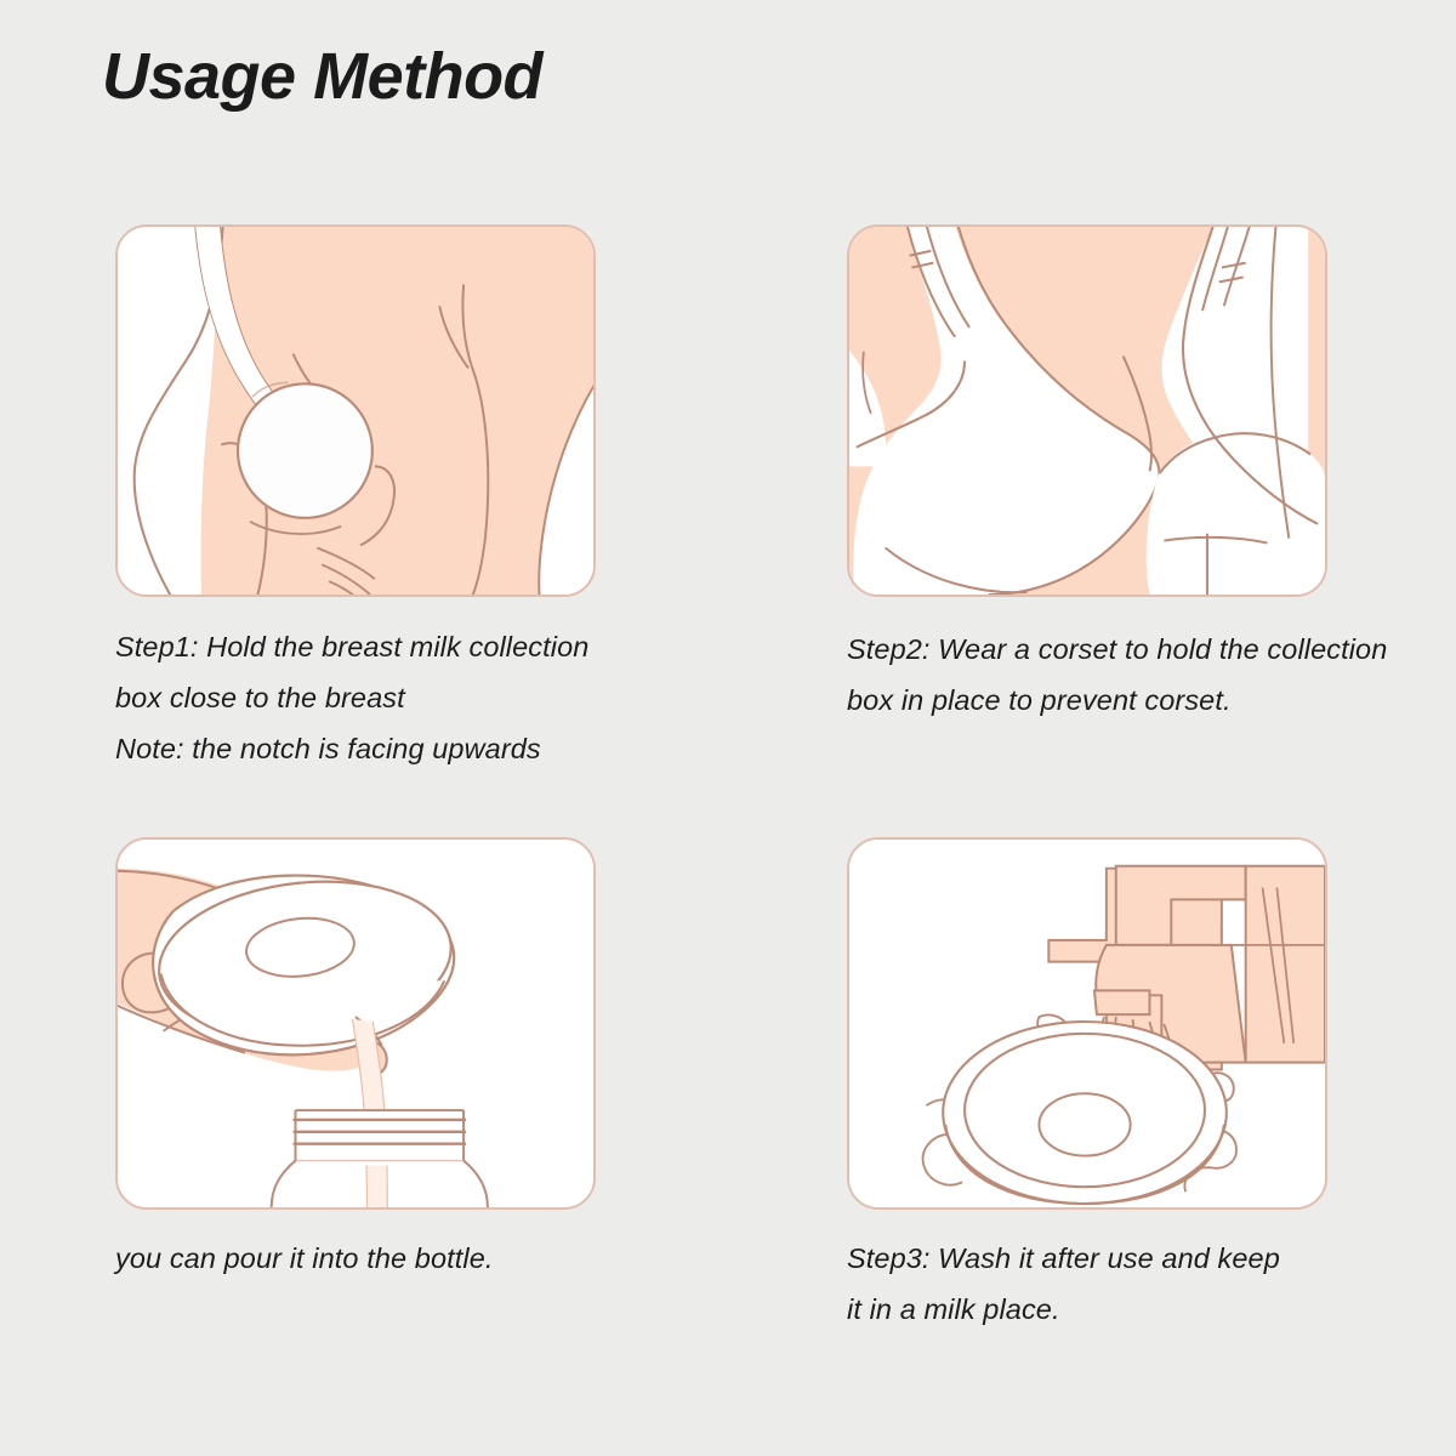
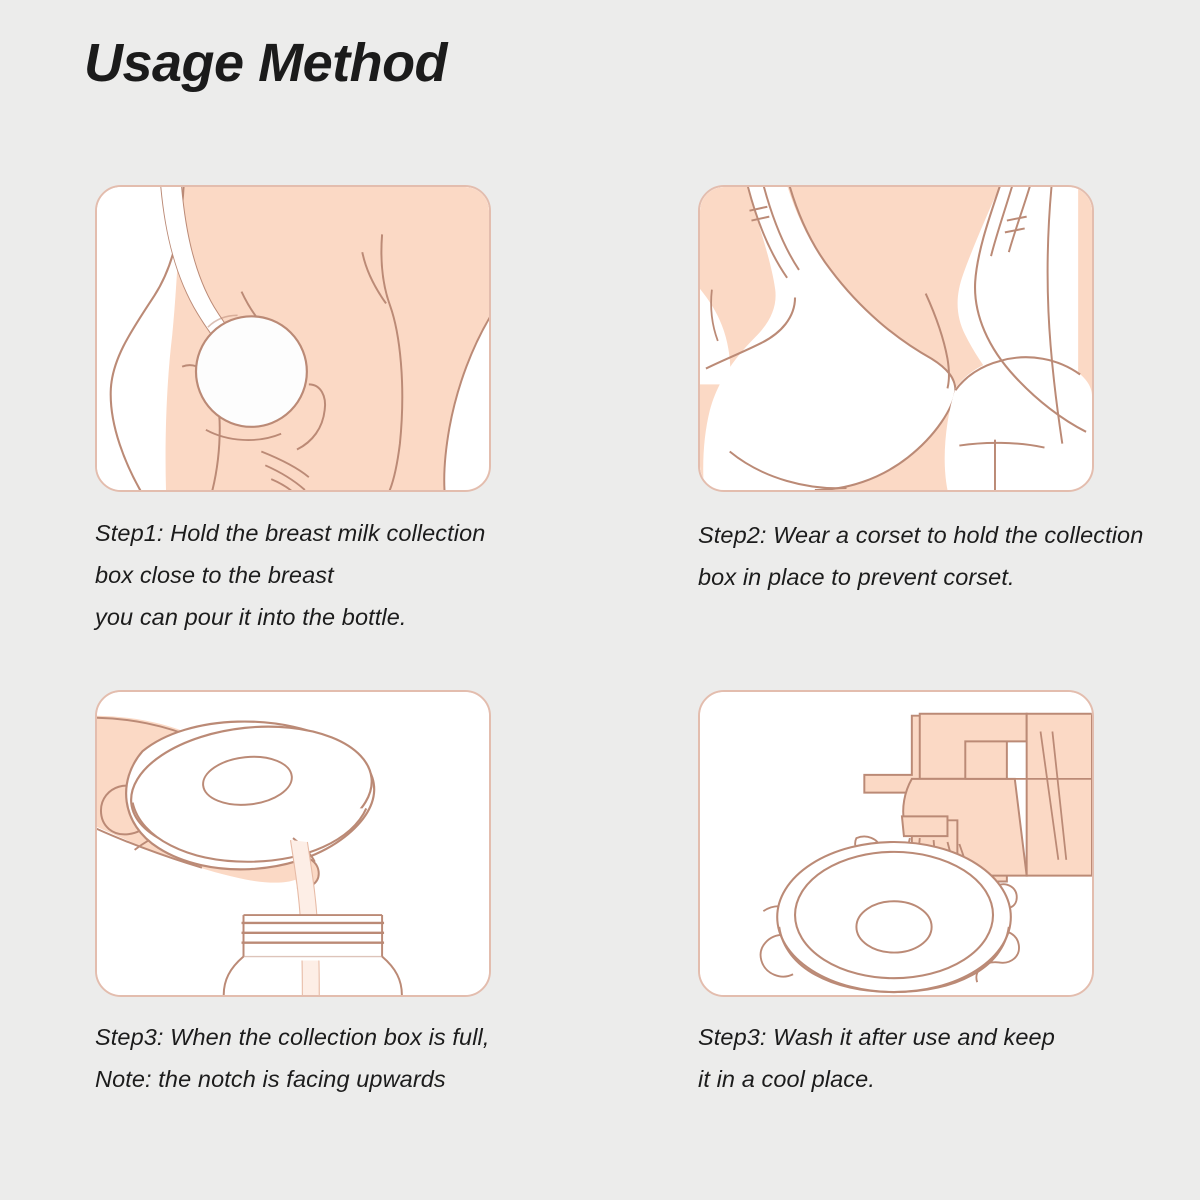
  Usage Method
  Step1: Hold the breast milk collection
  box close to the breast
- Note: the notch is facing upwards
+ you can pour it into the bottle.
  Step2: Wear a corset to hold the collection
  box in place to prevent corset.
+ Step3: When the collection box is full,
- you can pour it into the bottle.
+ Note: the notch is facing upwards
  Step3: Wash it after use and keep
- it in a milk place.
+ it in a cool place.
